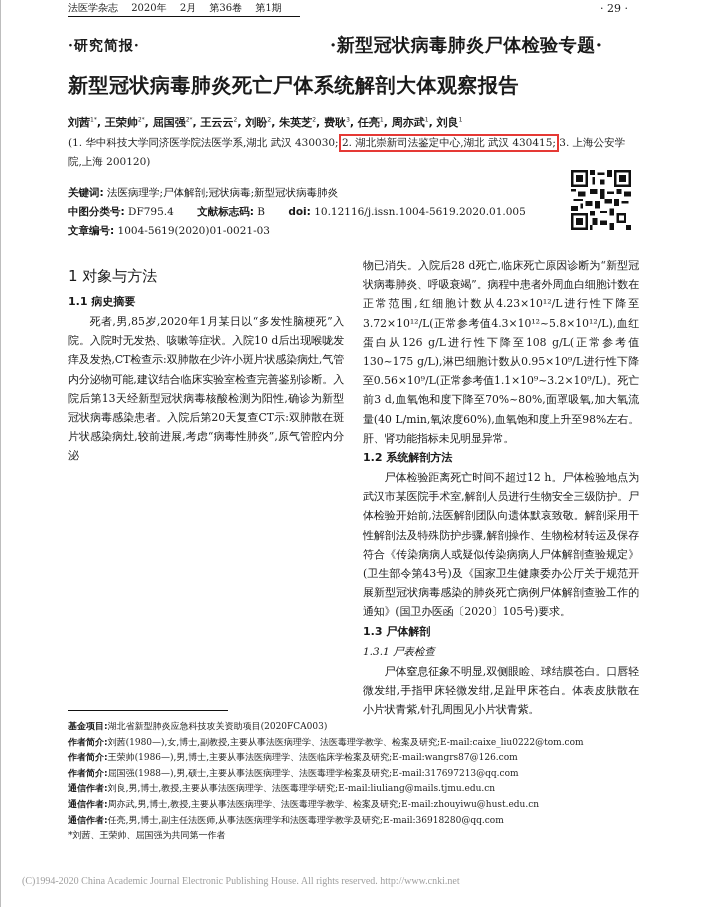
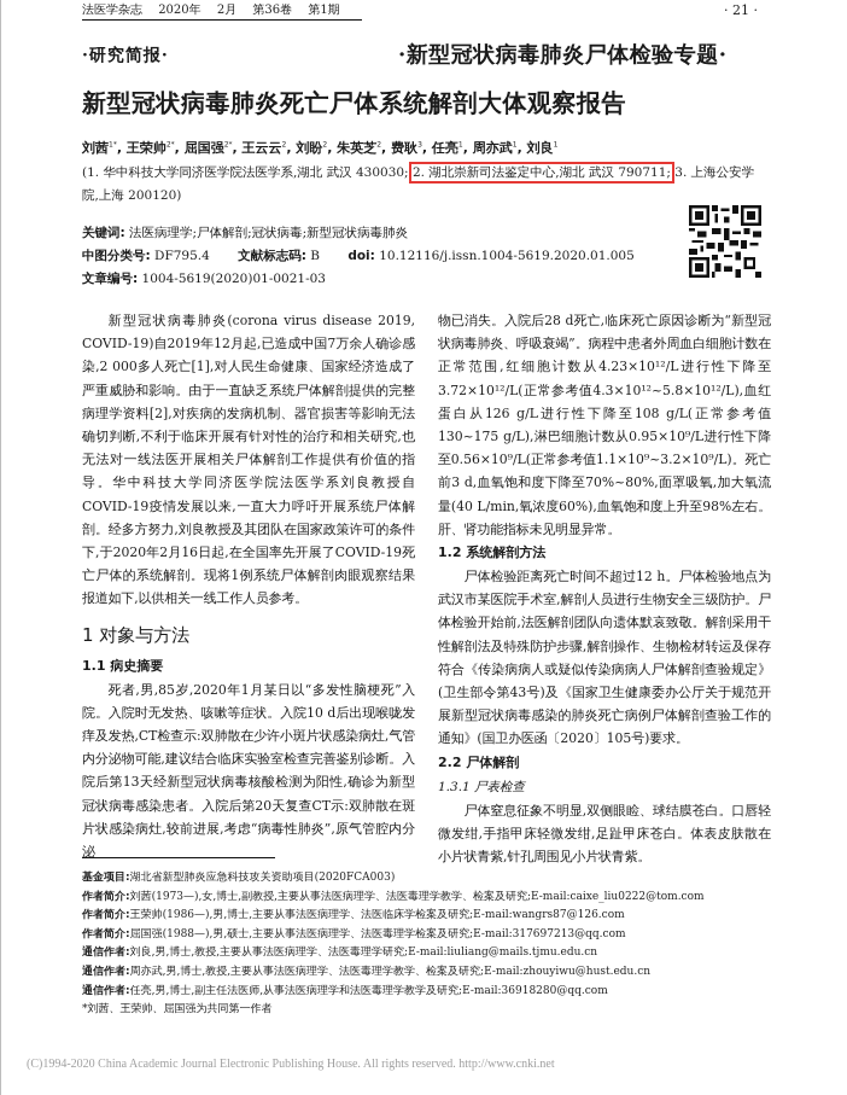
  法医学杂志 2020年 2月 第36卷 第1期
- · 29 ·
+ · 21 ·
  ·研究简报·
  ·新型冠状病毒肺炎尸体检验专题·
  新型冠状病毒肺炎死亡尸体系统解剖大体观察报告
  刘茜 , 王荣帅 , 屈国强 , 王云云 , 刘盼 , 朱英芝 , 费耿 , 任亮 , 周亦武 , 刘良
- (1. 华中科技大学同济医学院法医学系,湖北 武汉 430030; 2. 湖北崇新司法鉴定中心,湖北 武汉 430415; 3. 上海公安学院,上海 200120)
+ (1. 华中科技大学同济医学院法医学系,湖北 武汉 430030; 2. 湖北崇新司法鉴定中心,湖北 武汉 790711; 3. 上海公安学院,上海 200120)
  关键词: 法医病理学;尸体解剖;冠状病毒;新型冠状病毒肺炎
  中图分类号: DF795.4 文献标志码: B doi: 10.12116/j.issn.1004-5619.2020.01.005
  文章编号: 1004-5619(2020)01-0021-03
+ 新型冠状病毒肺炎(corona virus disease 2019, COVID-19)自2019年12月起,已造成中国7万余人确诊感染,2 000多人死亡[1],对人民生命健康、国家经济造成了严重威胁和影响。由于一直缺乏系统尸体解剖提供的完整病理学资料[2],对疾病的发病机制、器官损害等影响无法确切判断,不利于临床开展有针对性的治疗和相关研究,也无法对一线法医开展相关尸体解剖工作提供有价值的指导。华中科技大学同济医学院法医学系刘良教授自COVID-19疫情发展以来,一直大力呼吁开展系统尸体解剖。经多方努力,刘良教授及其团队在国家政策许可的条件下,于2020年2月16日起,在全国率先开展了COVID-19死亡尸体的系统解剖。现将1例系统尸体解剖肉眼观察结果报道如下,以供相关一线工作人员参考。
  1 对象与方法
  1.1 病史摘要
  死者,男,85岁,2020年1月某日以“多发性脑梗死”入院。入院时无发热、咳嗽等症状。入院10 d后出现喉咙发痒及发热,CT检查示:双肺散在少许小斑片状感染病灶,气管内分泌物可能,建议结合临床实验室检查完善鉴别诊断。入院后第13天经新型冠状病毒核酸检测为阳性,确诊为新型冠状病毒感染患者。入院后第20天复查CT示:双肺散在斑片状感染病灶,较前进展,考虑“病毒性肺炎”,原气管腔内分泌
  物已消失。入院后28 d死亡,临床死亡原因诊断为“新型冠状病毒肺炎、呼吸衰竭”。病程中患者外周血白细胞计数在正常范围,红细胞计数从4.23×10¹²/L进行性下降至3.72×10¹²/L(正常参考值4.3×10¹²~5.8×10¹²/L),血红蛋白从126 g/L进行性下降至108 g/L(正常参考值130~175 g/L),淋巴细胞计数从0.95×10⁹/L进行性下降至0.56×10⁹/L(正常参考值1.1×10⁹~3.2×10⁹/L)。死亡前3 d,血氧饱和度下降至70%~80%,面罩吸氧,加大氧流量(40 L/min,氧浓度60%),血氧饱和度上升至98%左右。肝、肾功能指标未见明显异常。
  1.2 系统解剖方法
  尸体检验距离死亡时间不超过12 h。尸体检验地点为武汉市某医院手术室,解剖人员进行生物安全三级防护。尸体检验开始前,法医解剖团队向遗体默哀致敬。解剖采用干性解剖法及特殊防护步骤,解剖操作、生物检材转运及保存符合《传染病病人或疑似传染病病人尸体解剖查验规定》(卫生部令第43号)及《国家卫生健康委办公厅关于规范开展新型冠状病毒感染的肺炎死亡病例尸体解剖查验工作的通知》(国卫办医函〔2020〕105号)要求。
- 1.3 尸体解剖
+ 2.2 尸体解剖
  1.3.1 尸表检查
  尸体窒息征象不明显,双侧眼睑、球结膜苍白。口唇轻微发绀,手指甲床轻微发绀,足趾甲床苍白。体表皮肤散在小片状青紫,针孔周围见小片状青紫。
  基金项目:湖北省新型肺炎应急科技攻关资助项目(2020FCA003)
- 作者简介:刘茜(1980—),女,博士,副教授,主要从事法医病理学、法医毒理学教学、检案及研究;E-mail:caixe_liu0222@tom.com
+ 作者简介:刘茜(1973—),女,博士,副教授,主要从事法医病理学、法医毒理学教学、检案及研究;E-mail:caixe_liu0222@tom.com
  作者简介:王荣帅(1986—),男,博士,主要从事法医病理学、法医临床学检案及研究;E-mail:wangrs87@126.com
  作者简介:屈国强(1988—),男,硕士,主要从事法医病理学、法医毒理学检案及研究;E-mail:317697213@qq.com
  通信作者:刘良,男,博士,教授,主要从事法医病理学、法医毒理学研究;E-mail:liuliang@mails.tjmu.edu.cn
  通信作者:周亦武,男,博士,教授,主要从事法医病理学、法医毒理学教学、检案及研究;E-mail:zhouyiwu@hust.edu.cn
  通信作者:任亮,男,博士,副主任法医师,从事法医病理学和法医毒理学教学及研究;E-mail:36918280@qq.com
  *刘茜、王荣帅、屈国强为共同第一作者
  (C)1994-2020 China Academic Journal Electronic Publishing House. All rights reserved. http://www.cnki.net
